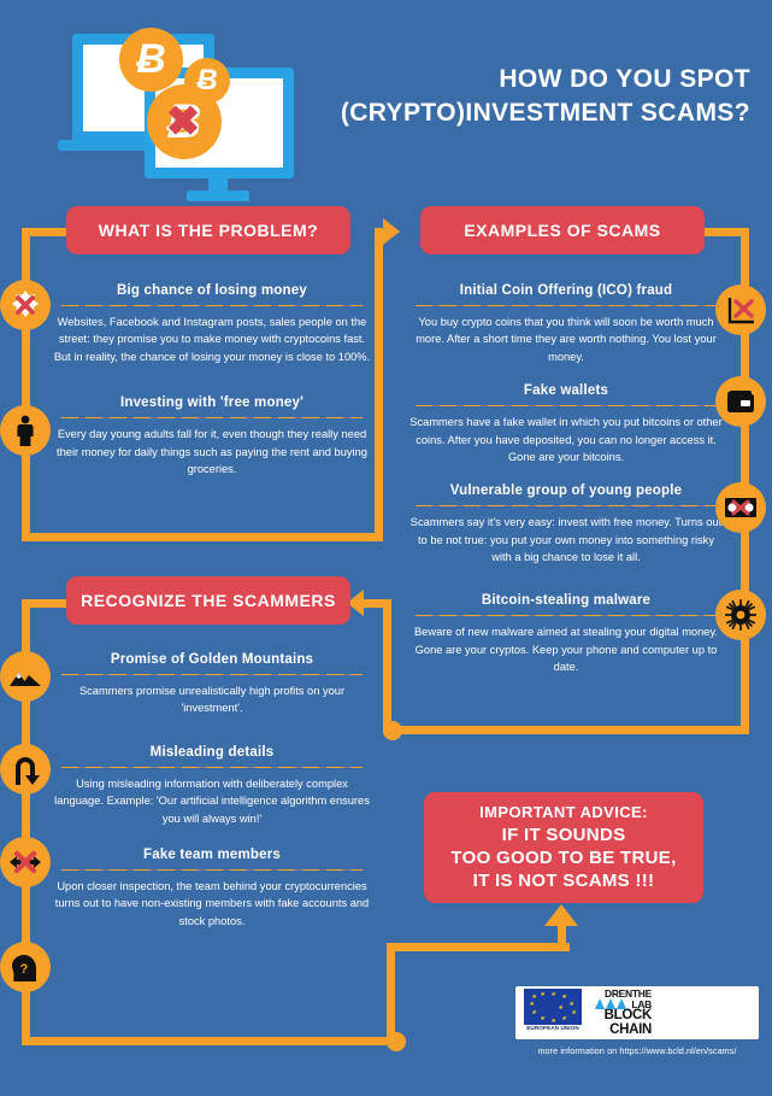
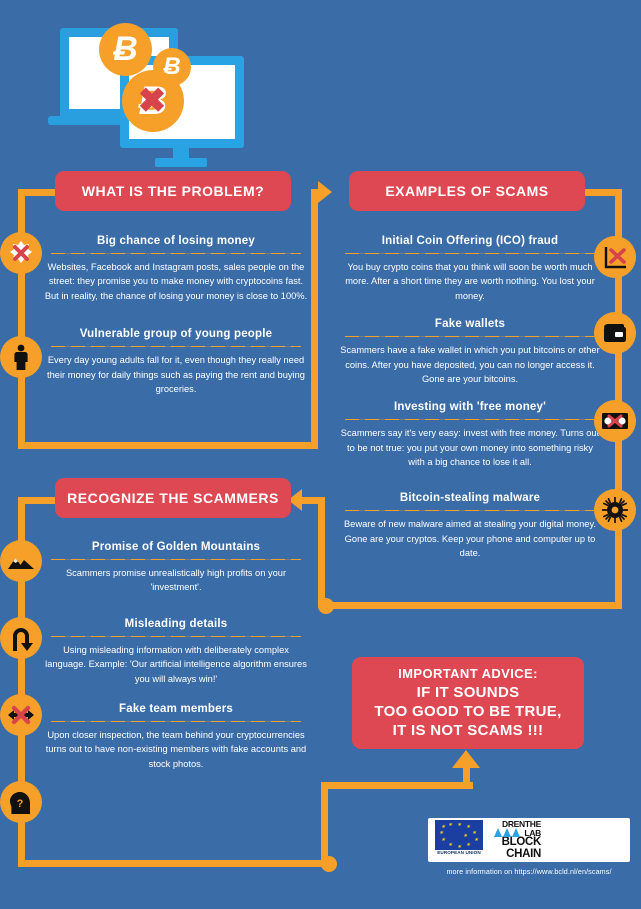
  Ƀ
  Ƀ
  Ƀ
  ✖
- HOW DO YOU SPOT
- (CRYPTO)INVESTMENT SCAMS?
  WHAT IS THE PROBLEM?
  EXAMPLES OF SCAMS
  RECOGNIZE THE SCAMMERS
  Big chance of losing money
  Websites, Facebook and Instagram posts, sales people on the street: they promise you to make money with cryptocoins fast. But in reality, the chance of losing your money is close to 100%.
- Investing with 'free money'
+ Vulnerable group of young people
  Every day young adults fall for it, even though they really need their money for daily things such as paying the rent and buying groceries.
  Initial Coin Offering (ICO) fraud
  You buy crypto coins that you think will soon be worth much more. After a short time they are worth nothing. You lost your money.
  Fake wallets
  Scammers have a fake wallet in which you put bitcoins or other coins. After you have deposited, you can no longer access it. Gone are your bitcoins.
- Vulnerable group of young people
+ Investing with 'free money'
  Scammers say it's very easy: invest with free money. Turns ou to be not true: you put your own money into something risky with a big chance to lose it all.
  Bitcoin-stealing malware
  Beware of new malware aimed at stealing your digital money. Gone are your cryptos. Keep your phone and computer up to date.
  Promise of Golden Mountains
  Scammers promise unrealistically high profits on your 'investment'.
  Misleading details
  Using misleading information with deliberately complex language. Example: 'Our artificial intelligence algorithm ensures you will always win!'
  Fake team members
  Upon closer inspection, the team behind your cryptocurrencies turns out to have non-existing members with fake accounts and stock photos.
  ?
  IMPORTANT ADVICE:
  IF IT SOUNDS
  TOO GOOD TO BE TRUE,
  IT IS NOT SCAMS !!!
  DRENTHE
  LAB
  BLOCK
  CHAIN
  more information on https://www.bcld.nl/en/scams/
